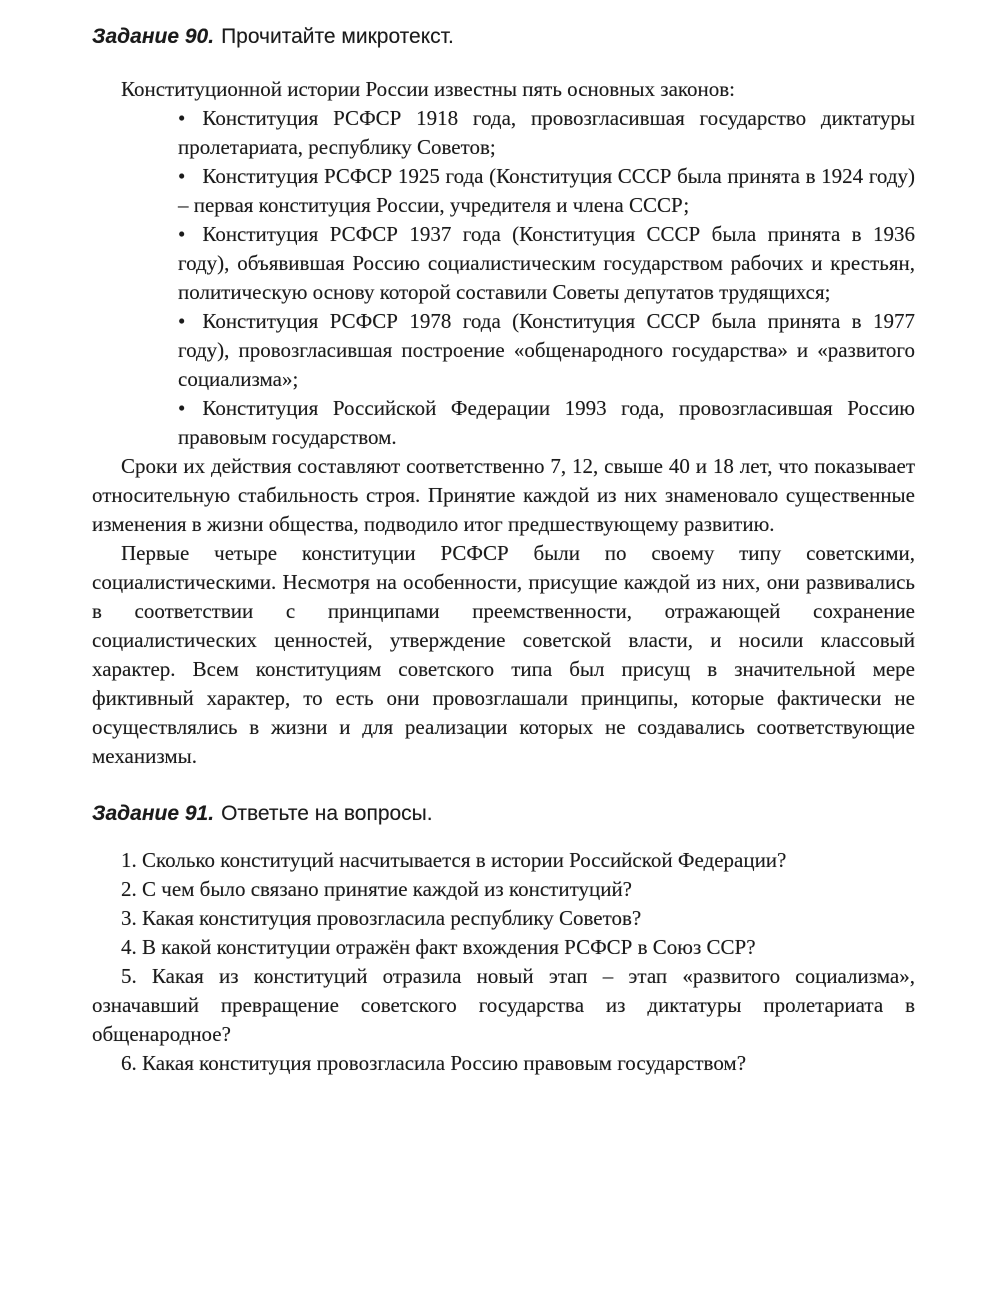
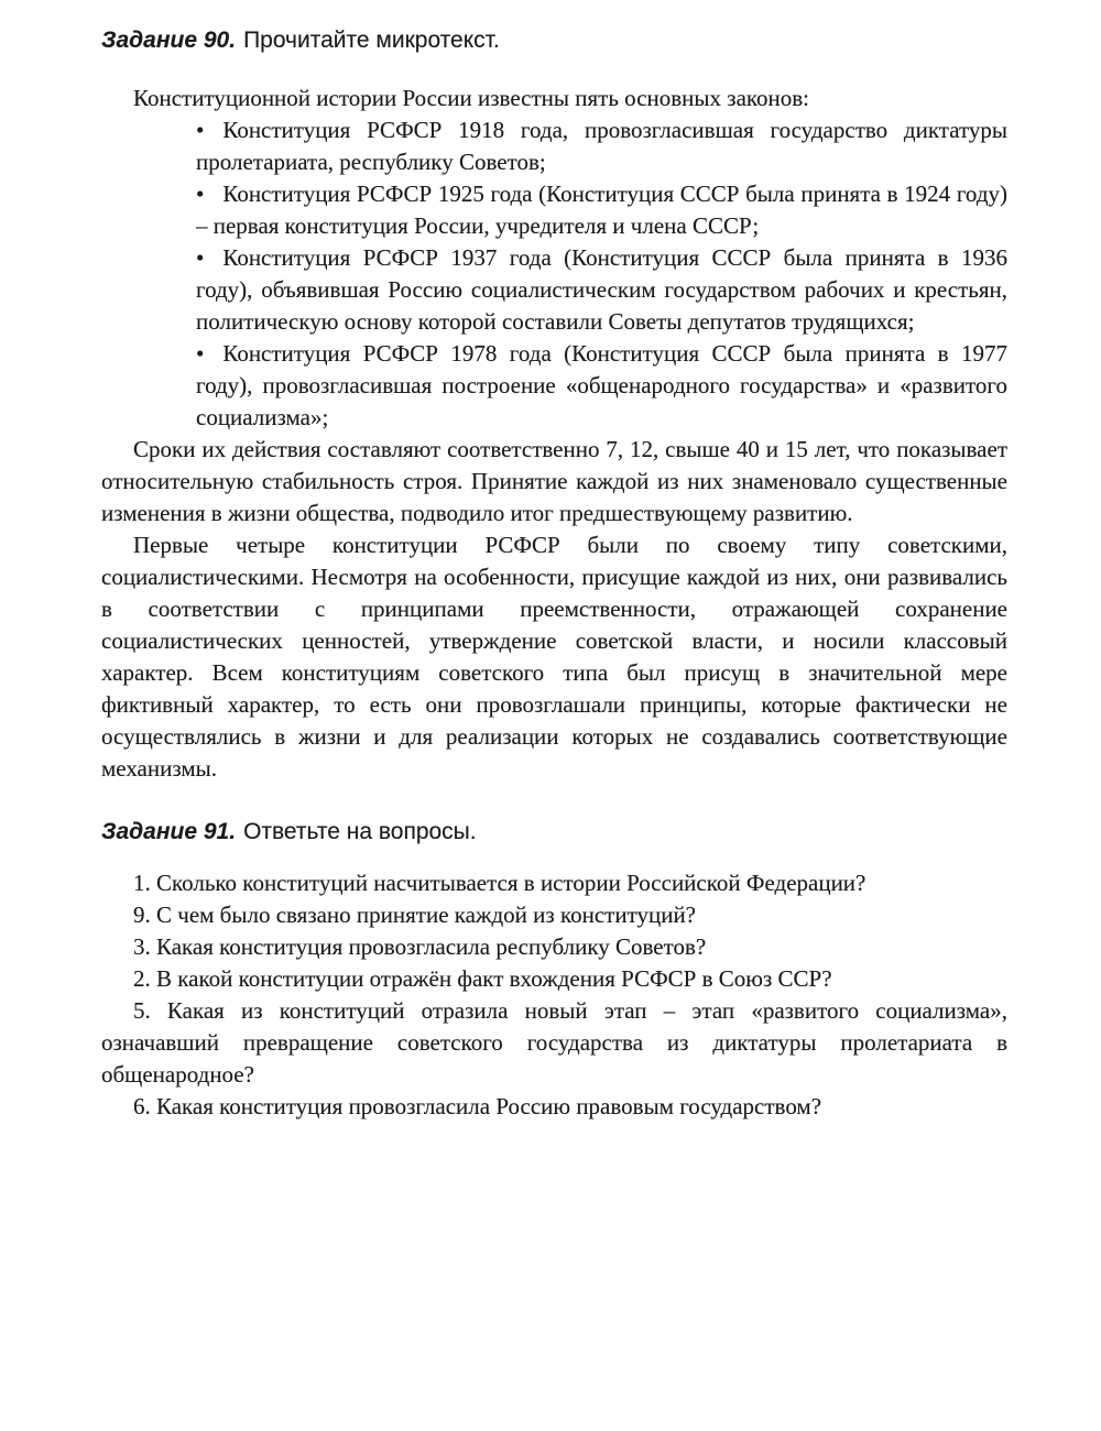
  Задание 90. Прочитайте микротекст.
  Конституционной истории России известны пять основных законов:
  • Конституция РСФСР 1918 года, провозгласившая государство диктатуры пролетариата, республику Советов;
  • Конституция РСФСР 1925 года (Конституция СССР была принята в 1924 году) – первая конституция России, учредителя и члена СССР;
  • Конституция РСФСР 1937 года (Конституция СССР была принята в 1936 году), объявившая Россию социалистическим государством рабочих и крестьян, политическую основу которой составили Советы депутатов трудящихся;
  • Конституция РСФСР 1978 года (Конституция СССР была принята в 1977 году), провозгласившая построение «общенародного государства» и «развитого социализма»;
- • Конституция Российской Федерации 1993 года, провозгласившая Россию правовым государством.
- Сроки их действия составляют соответственно 7, 12, свыше 40 и 18 лет, что показывает относительную стабильность строя. Принятие каждой из них знаменовало существенные изменения в жизни общества, подводило итог предшествующему развитию.
+ Сроки их действия составляют соответственно 7, 12, свыше 40 и 15 лет, что показывает относительную стабильность строя. Принятие каждой из них знаменовало существенные изменения в жизни общества, подводило итог предшествующему развитию.
  Первые четыре конституции РСФСР были по своему типу советскими, социалистическими. Несмотря на особенности, присущие каждой из них, они развивались в соответствии с принципами преемственности, отражающей сохранение социалистических ценностей, утверждение советской власти, и носили классовый характер. Всем конституциям советского типа был присущ в значительной мере фиктивный характер, то есть они провозглашали принципы, которые фактически не осуществлялись в жизни и для реализации которых не создавались соответствующие механизмы.
  Задание 91. Ответьте на вопросы.
  1. Сколько конституций насчитывается в истории Российской Федерации?
- 2. С чем было связано принятие каждой из конституций?
+ 9. С чем было связано принятие каждой из конституций?
  3. Какая конституция провозгласила республику Советов?
- 4. В какой конституции отражён факт вхождения РСФСР в Союз ССР?
+ 2. В какой конституции отражён факт вхождения РСФСР в Союз ССР?
  5. Какая из конституций отразила новый этап – этап «развитого социализма», означавший превращение советского государства из диктатуры пролетариата в общенародное?
  6. Какая конституция провозгласила Россию правовым государством?
